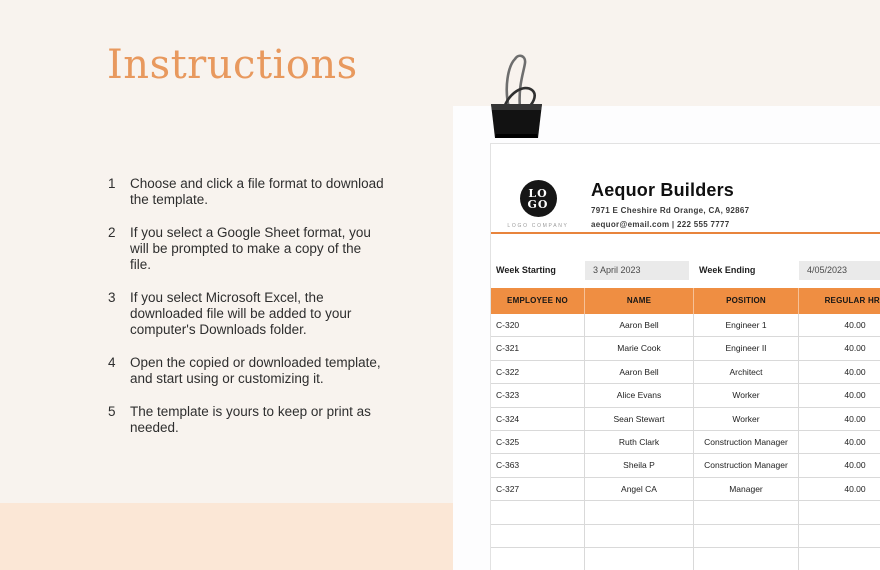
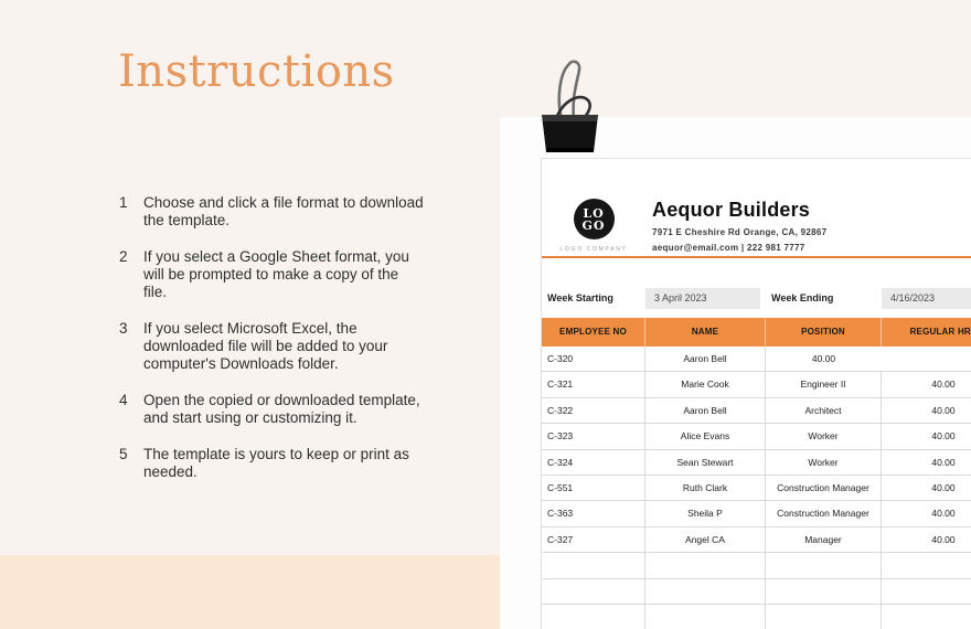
  Instructions
  1
  Choose and click a file format to download the template.
  2
  If you select a Google Sheet format, you will be prompted to make a copy of the file.
  3
  If you select Microsoft Excel, the downloaded file will be added to your computer's Downloads folder.
  4
  Open the copied or downloaded template, and start using or customizing it.
  5
  The template is yours to keep or print as needed.
  LO
  GO
  Aequor Builders
  7971 E Cheshire Rd Orange, CA, 92867
- aequor@email.com | 222 555 7777
+ aequor@email.com | 222 981 7777
  Week Starting
  3 April 2023
  Week Ending
- 4/05/2023
+ 4/16/2023
  EMPLOYEE NO
  NAME
  POSITION
  REGULAR HR
  C-320
  Aaron Bell
- Engineer 1
  40.00
  C-321
  Marie Cook
  Engineer II
  40.00
  C-322
  Aaron Bell
  Architect
  40.00
  C-323
  Alice Evans
  Worker
  40.00
  C-324
  Sean Stewart
  Worker
  40.00
- C-325
+ C-551
  Ruth Clark
  Construction Manager
  40.00
  C-363
  Sheila P
  Construction Manager
  40.00
  C-327
  Angel CA
  Manager
  40.00
